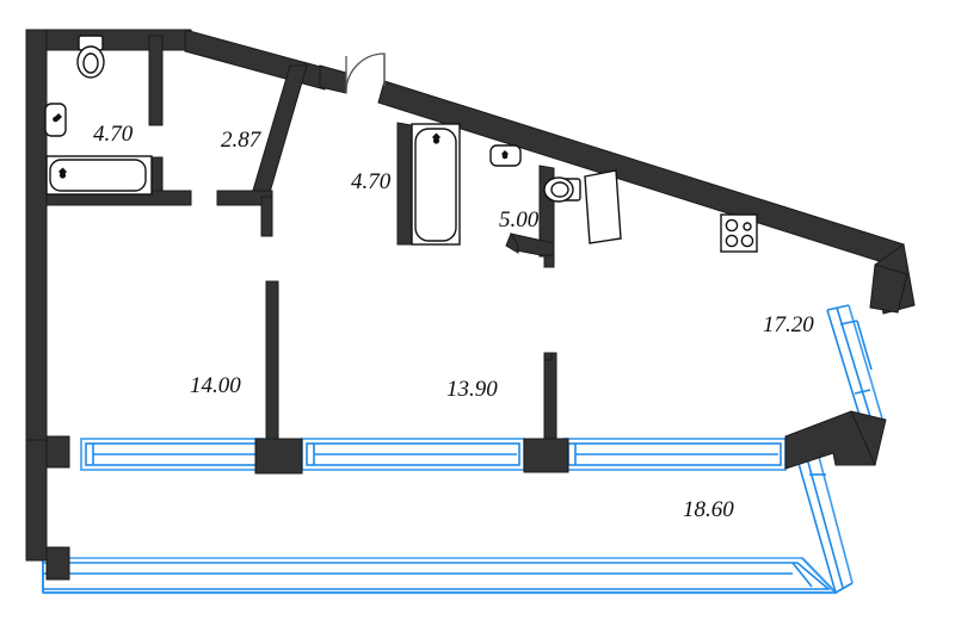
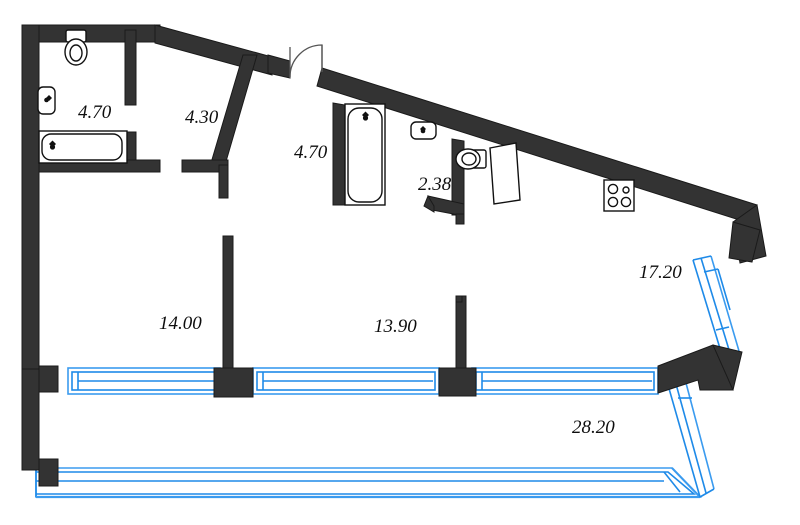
  4.70
- 2.87
+ 4.30
  4.70
- 5.00
+ 2.38
  17.20
  14.00
- 18.60
+ 28.20
  13.90
